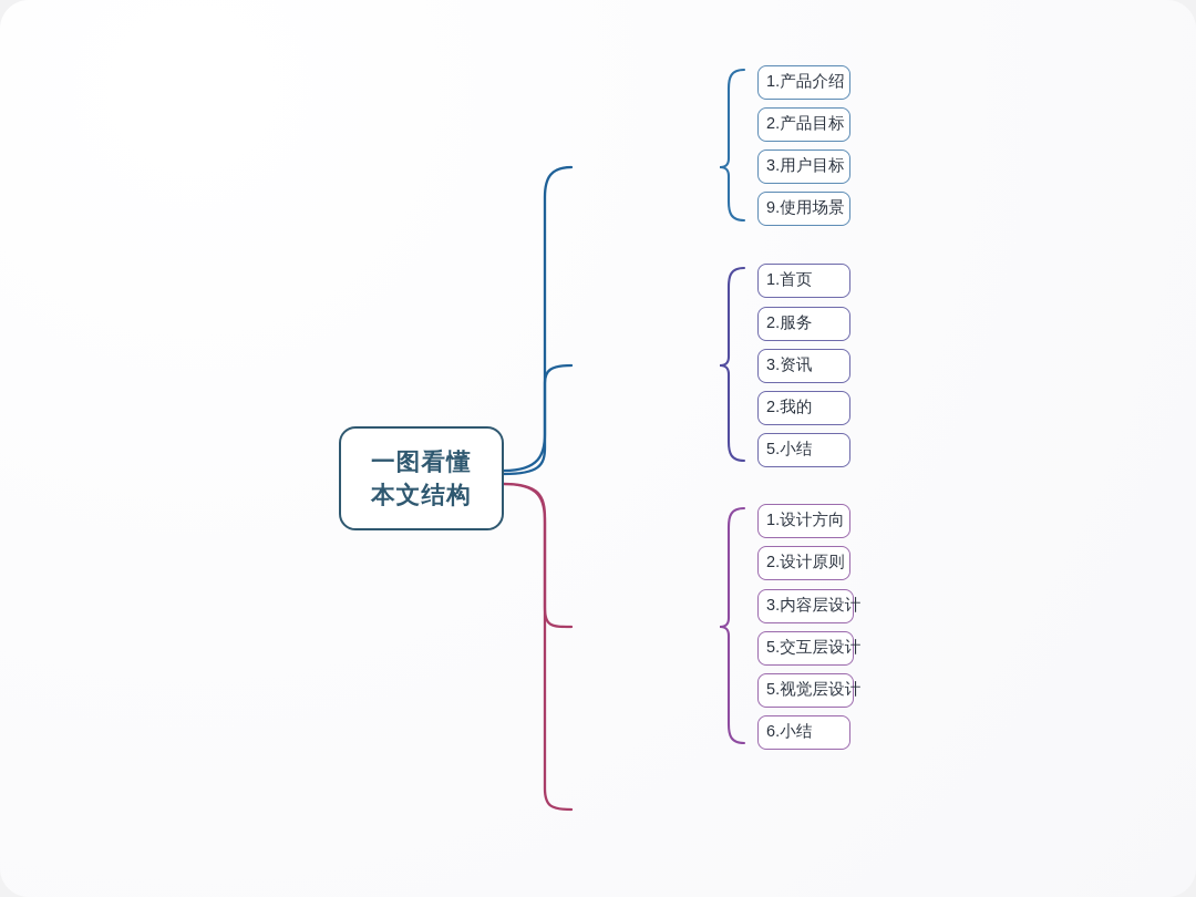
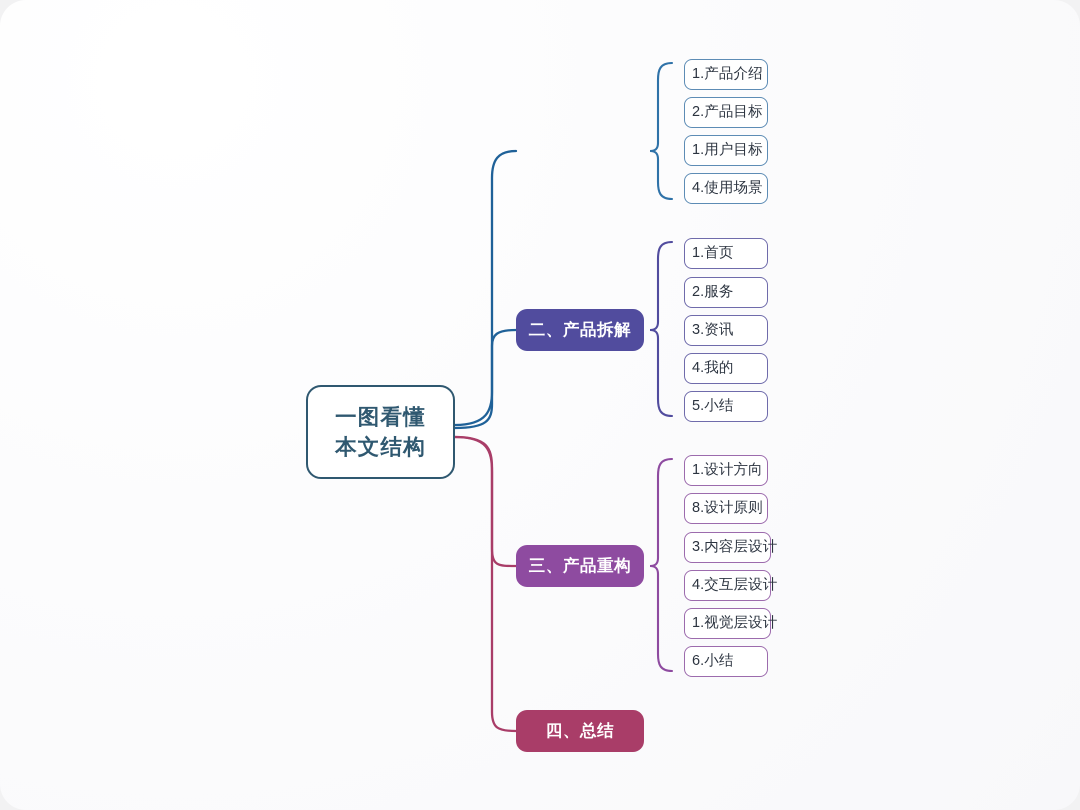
  一图看懂
  本文结构
+ 二、产品拆解
+ 三、产品重构
+ 四、总结
  1.产品介绍
  2.产品目标
- 3.用户目标
+ 1.用户目标
- 9.使用场景
+ 4.使用场景
  1.首页
  2.服务
  3.资讯
- 2.我的
+ 4.我的
  5.小结
  1.设计方向
- 2.设计原则
+ 8.设计原则
  3.内容层设计
- 5.交互层设计
+ 4.交互层设计
- 5.视觉层设计
+ 1.视觉层设计
  6.小结
